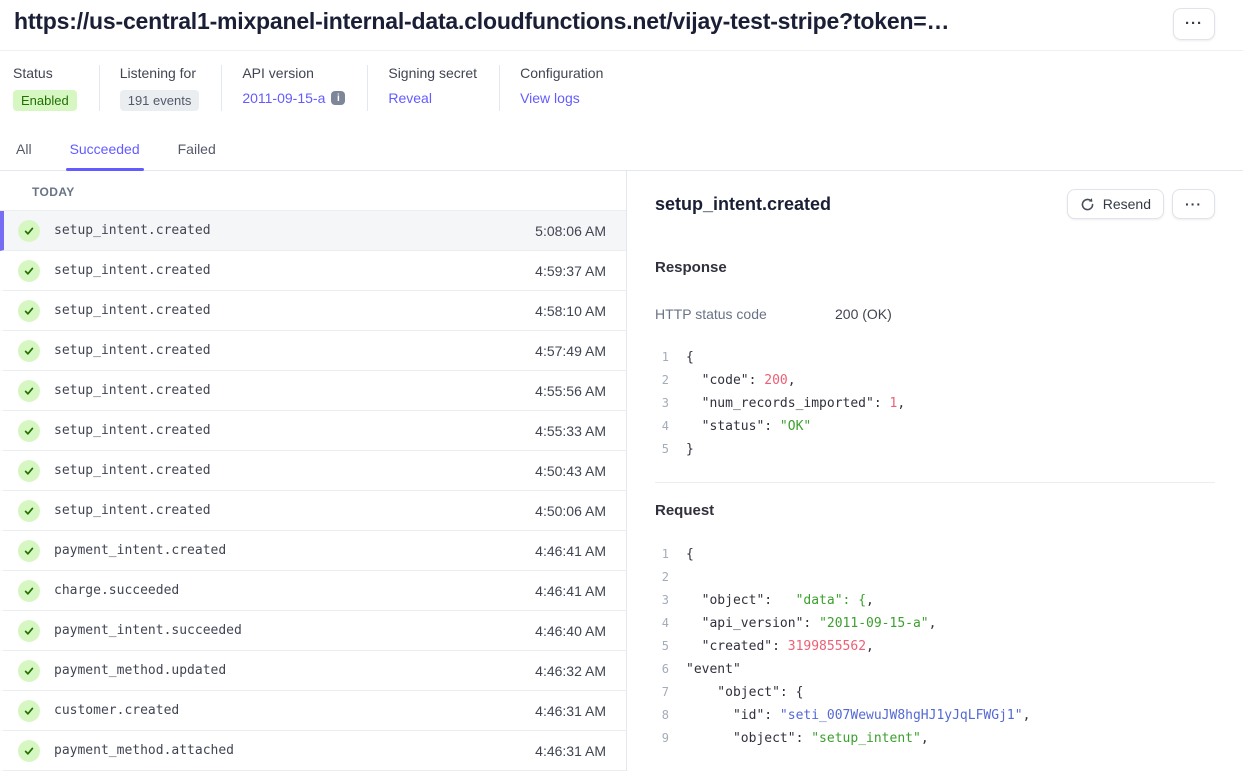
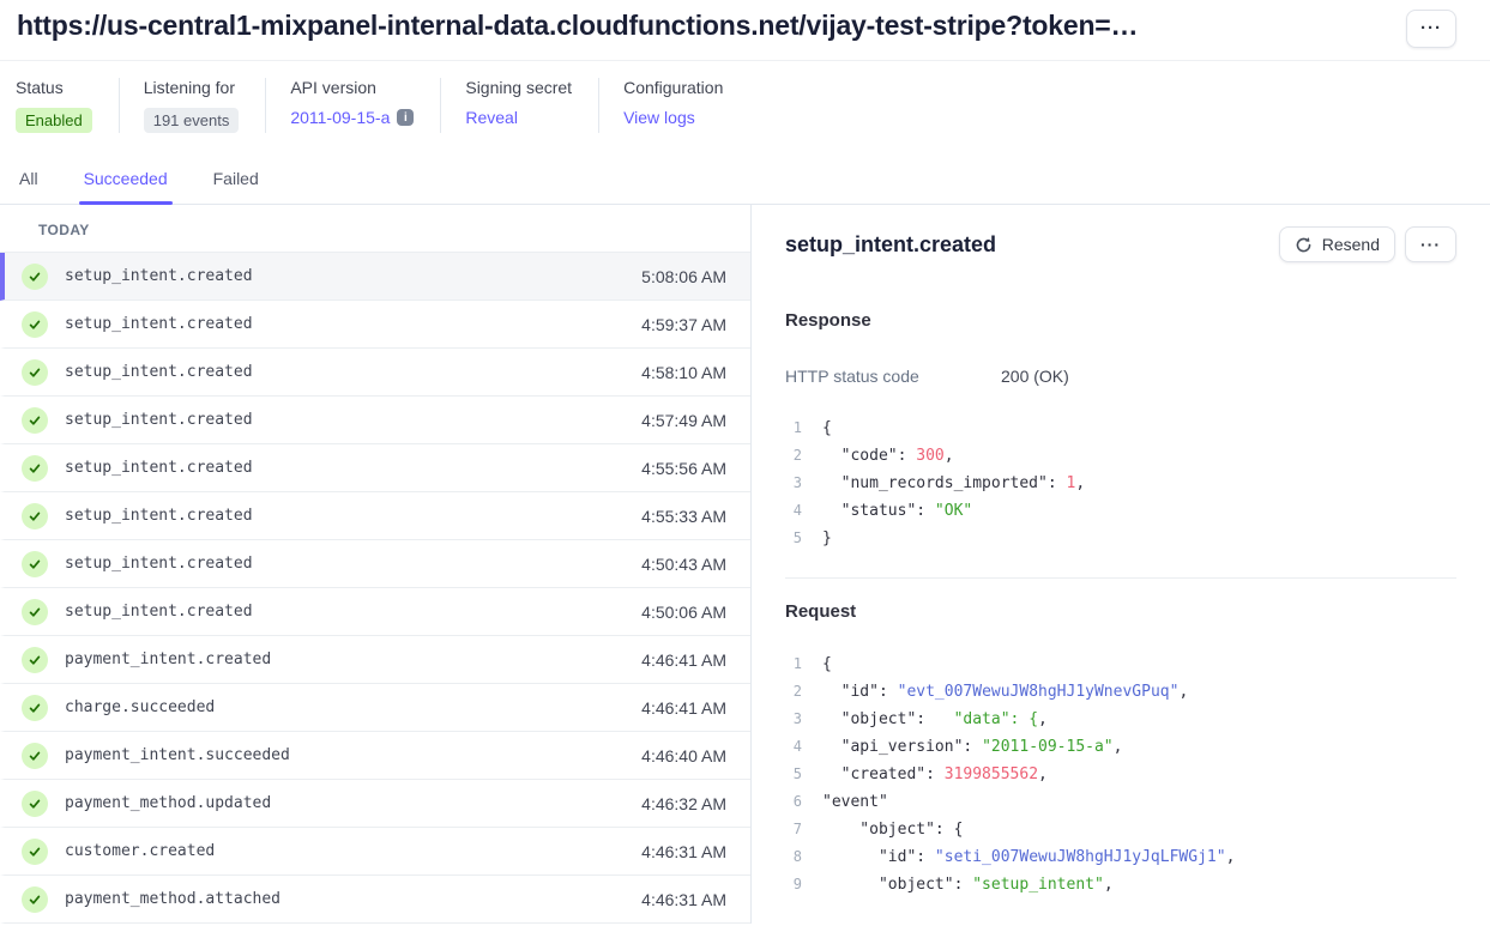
  https://us-central1-mixpanel-internal-data.cloudfunctions.net/vijay-test-stripe?token=…
  ···
  Status
  Enabled
  Listening for
  191 events
  API version
  2011-09-15-a
  i
  Signing secret
  Reveal
  Configuration
  View logs
  All
  Succeeded
  Failed
  TODAY
  setup_intent.created
  5:08:06 AM
  setup_intent.created
  4:59:37 AM
  setup_intent.created
  4:58:10 AM
  setup_intent.created
  4:57:49 AM
  setup_intent.created
  4:55:56 AM
  setup_intent.created
  4:55:33 AM
  setup_intent.created
  4:50:43 AM
  setup_intent.created
  4:50:06 AM
  payment_intent.created
  4:46:41 AM
  charge.succeeded
  4:46:41 AM
  payment_intent.succeeded
  4:46:40 AM
  payment_method.updated
  4:46:32 AM
  customer.created
  4:46:31 AM
  payment_method.attached
  4:46:31 AM
  setup_intent.created
  Resend
  ···
  Response
  HTTP status code
  200 (OK)
  1
  {
  2
- "code": 200,
+ "code": 300,
  3
  "num_records_imported": 1,
  4
  "status": "OK"
  5
  }
  Request
  1
  {
  2
+ "id": "evt_007WewuJW8hgHJ1yWnevGPuq",
  3
  "object": "data": {,
  4
  "api_version": "2011-09-15-a",
  5
  "created": 3199855562,
  6
  "event"
  7
  "object": {
  8
  "id": "seti_007WewuJW8hgHJ1yJqLFWGj1",
  9
  "object": "setup_intent",
